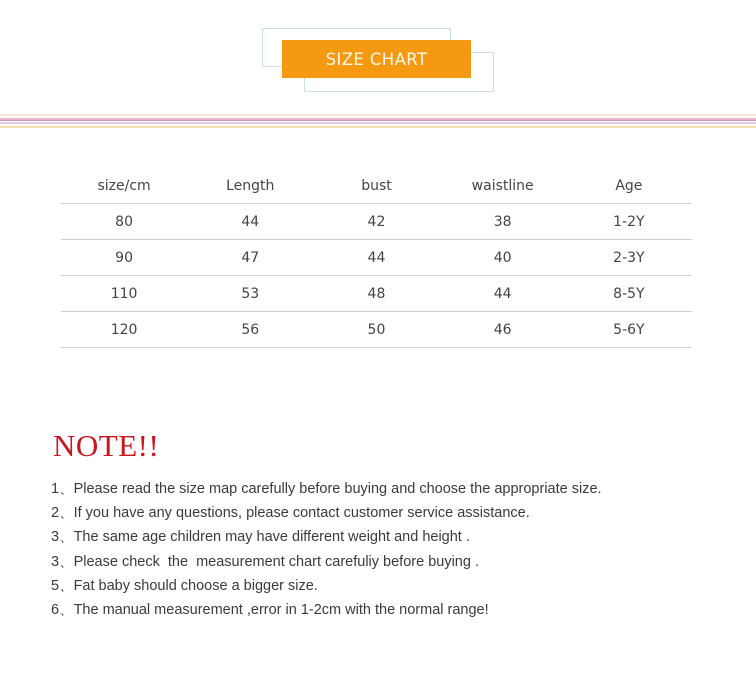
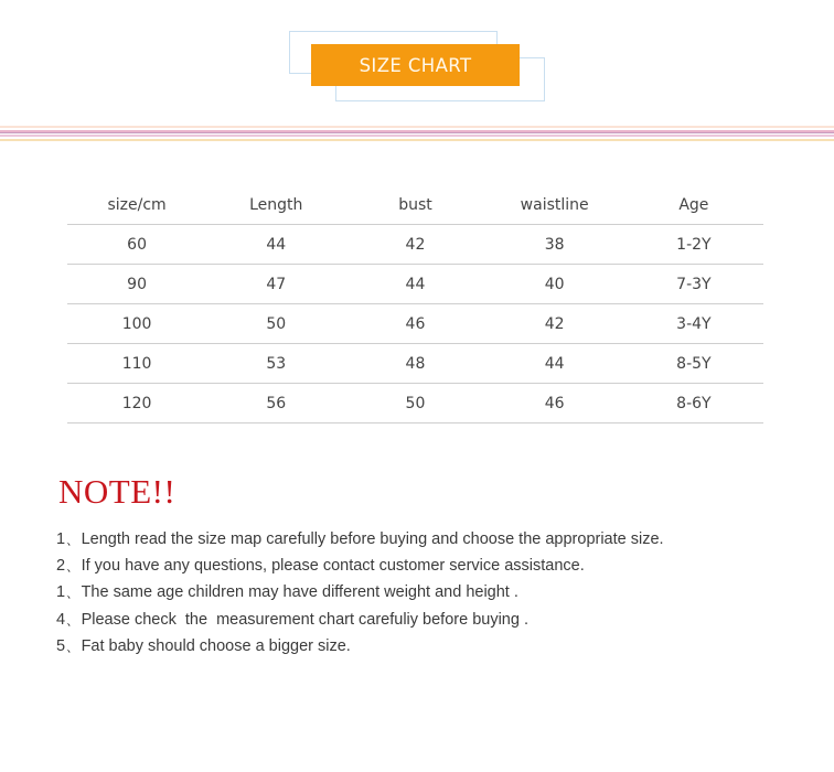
  SIZE CHART
  size/cm	Length	bust	waistline	Age
- 80	44	42	38	1-2Y
+ 60	44	42	38	1-2Y
- 90	47	44	40	2-3Y
+ 90	47	44	40	7-3Y
+ 100	50	46	42	3-4Y
  110	53	48	44	8-5Y
- 120	56	50	46	5-6Y
+ 120	56	50	46	8-6Y
  NOTE!!
- 1、Please read the size map carefully before buying and choose the appropriate size.
+ 1、Length read the size map carefully before buying and choose the appropriate size.
  2、If you have any questions, please contact customer service assistance.
- 3、The same age children may have different weight and height .
+ 1、The same age children may have different weight and height .
- 3、Please check the measurement chart carefuliy before buying .
+ 4、Please check the measurement chart carefuliy before buying .
  5、Fat baby should choose a bigger size.
- 6、The manual measurement ,error in 1-2cm with the normal range!
